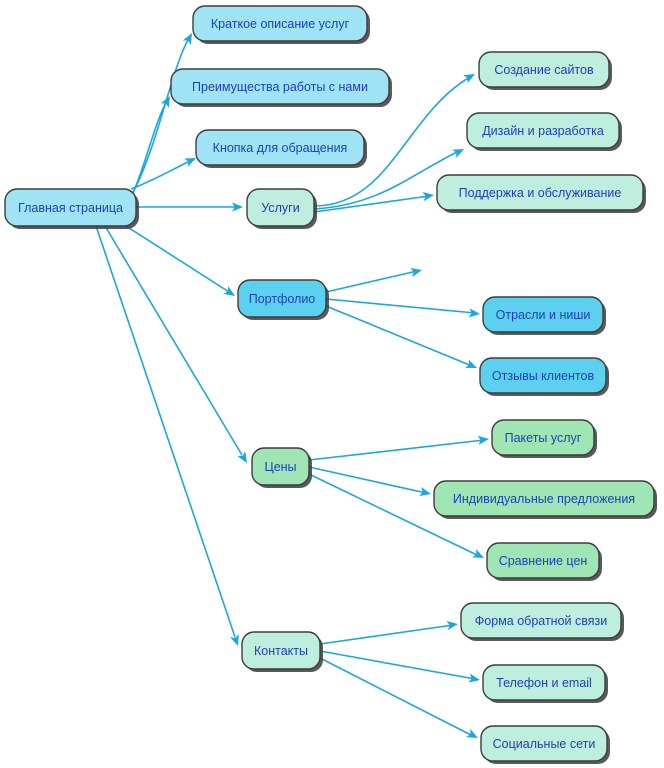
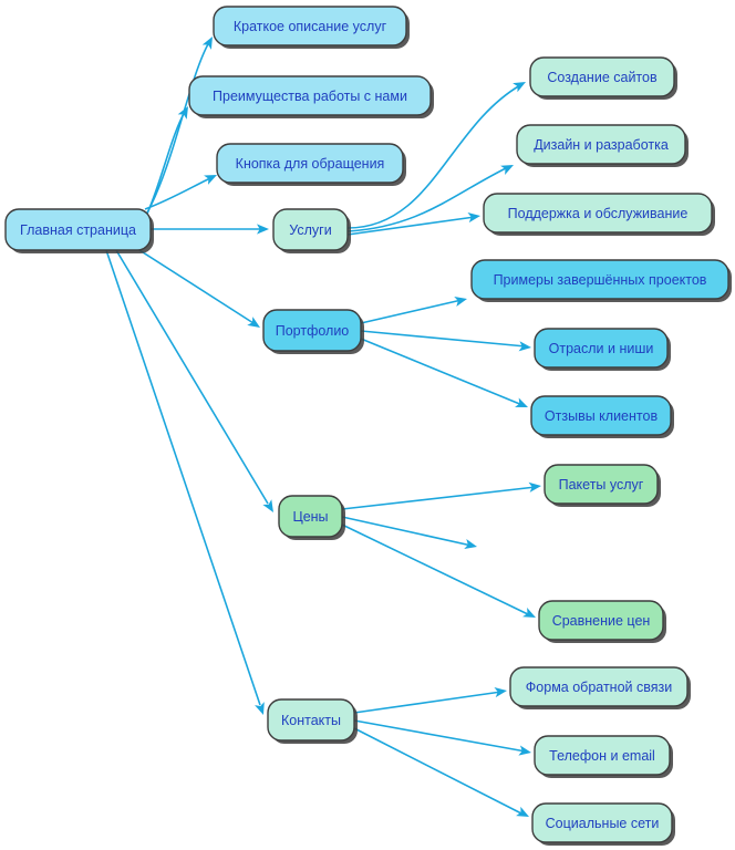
  Главная страница
  Краткое описание услуг
  Преимущества работы с нами
  Кнопка для обращения
  Услуги
  Создание сайтов
  Дизайн и разработка
  Поддержка и обслуживание
  Портфолио
+ Примеры завершённых проектов
  Отрасли и ниши
  Отзывы клиентов
  Цены
  Пакеты услуг
- Индивидуальные предложения
  Сравнение цен
  Контакты
  Форма обратной связи
  Телефон и email
  Социальные сети
